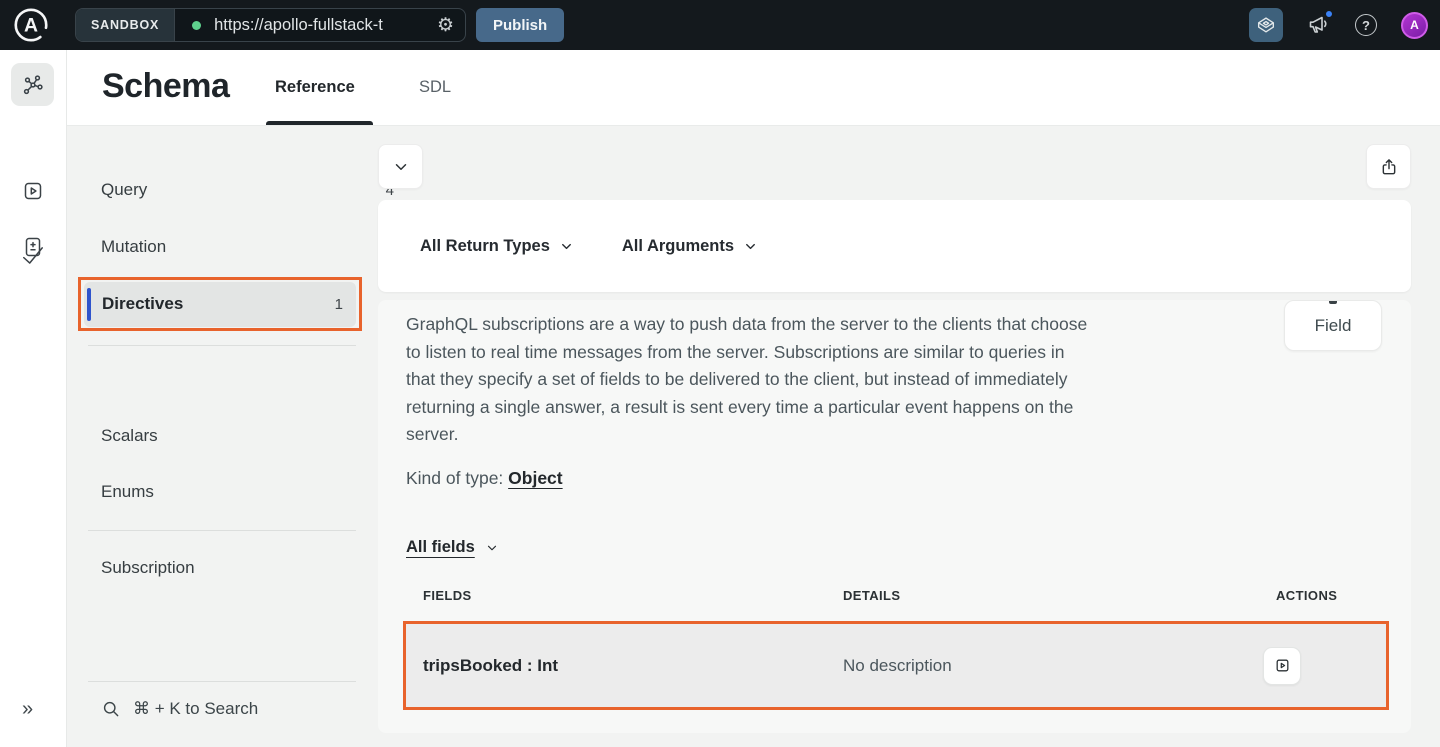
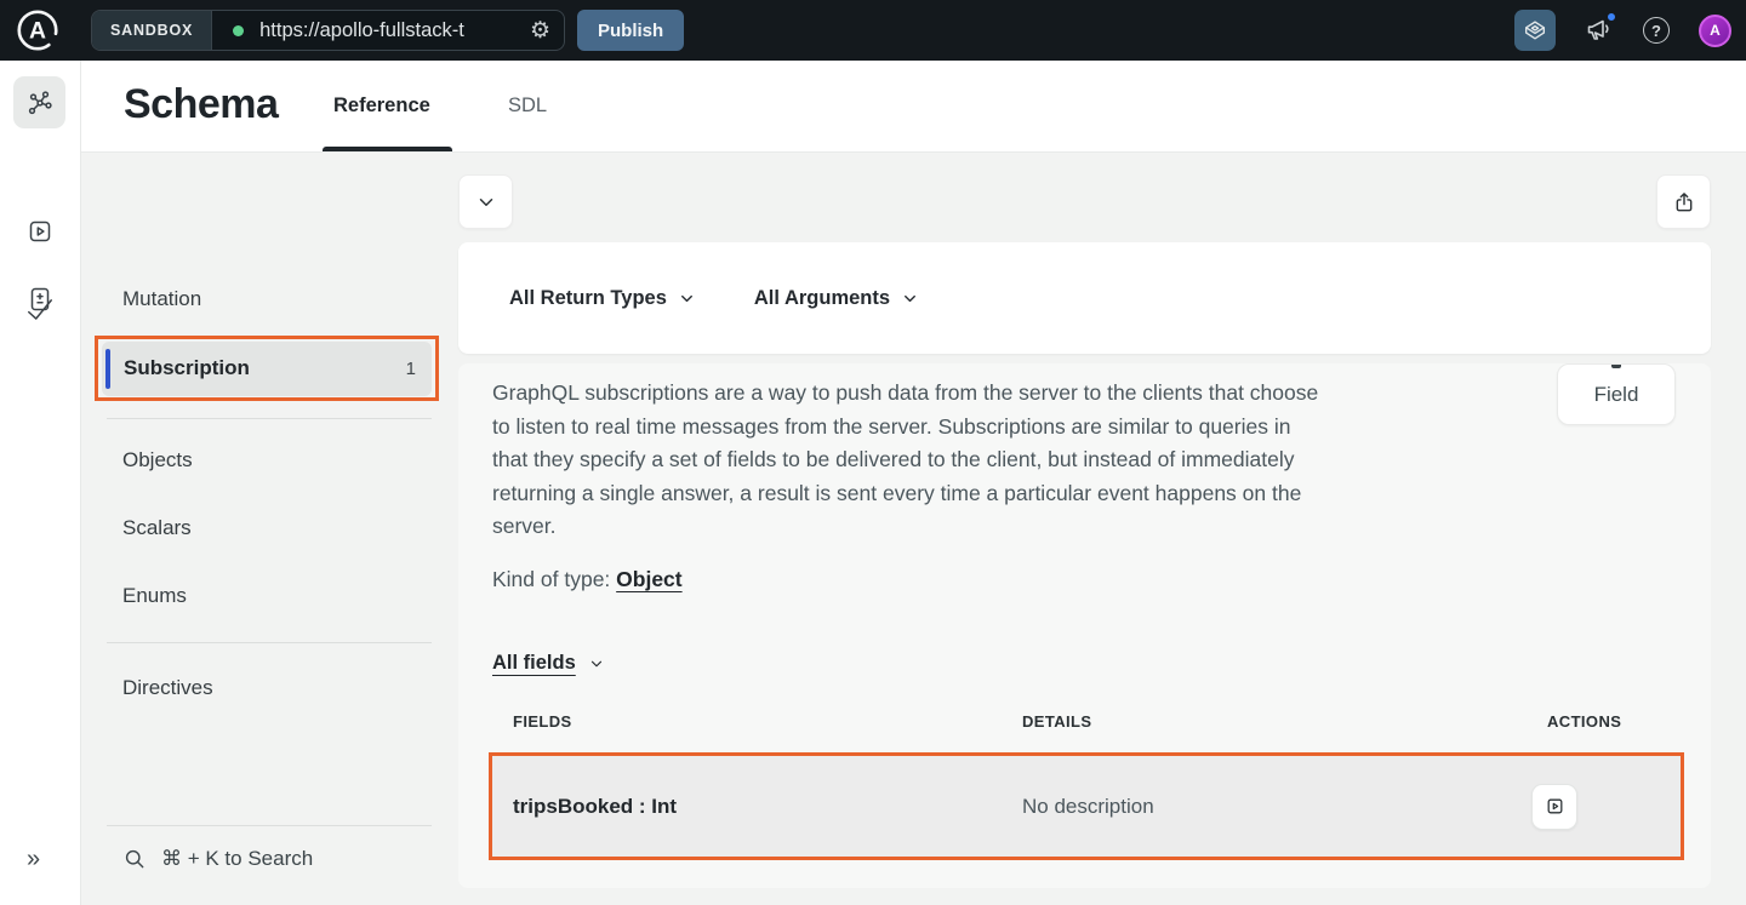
  A
  SANDBOX
  https://apollo-fullstack-t
  ⚙
  Publish
  ?
  A
  »
  Schema
  Reference
  SDL
- Query
- 4
  Mutation
- Directives
+ Subscription
  1
+ Objects
  Scalars
  Enums
- Subscription
+ Directives
  ⌘ + K to Search
  All Return Types
  All Arguments
  GraphQL subscriptions are a way to push data from the server to the clients that choose to listen to real time messages from the server. Subscriptions are similar to queries in that they specify a set of fields to be delivered to the client, but instead of immediately returning a single answer, a result is sent every time a particular event happens on the server.
  Field
  Kind of type: Object
  All fields
  FIELDS
  DETAILS
  ACTIONS
  tripsBooked : Int
  No description
